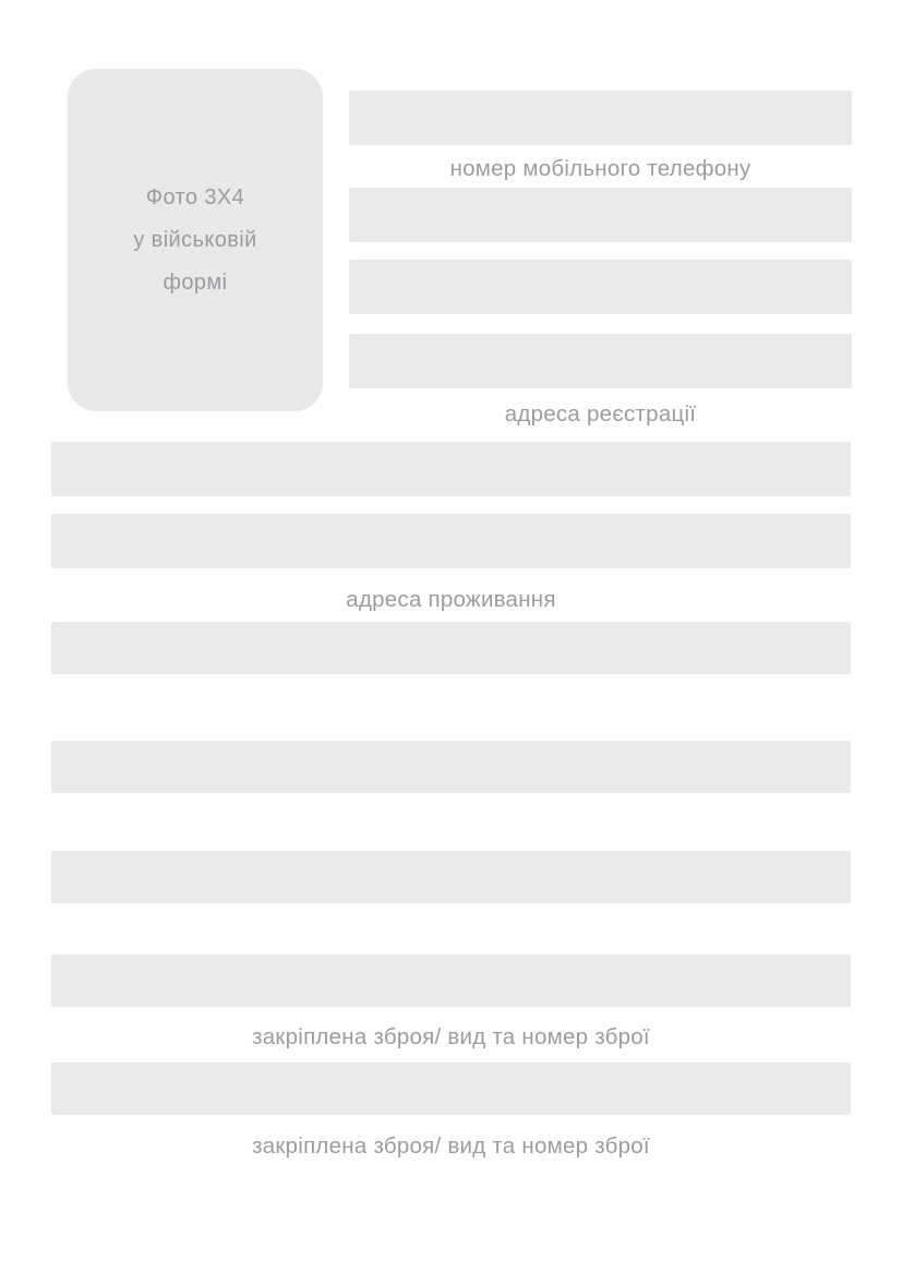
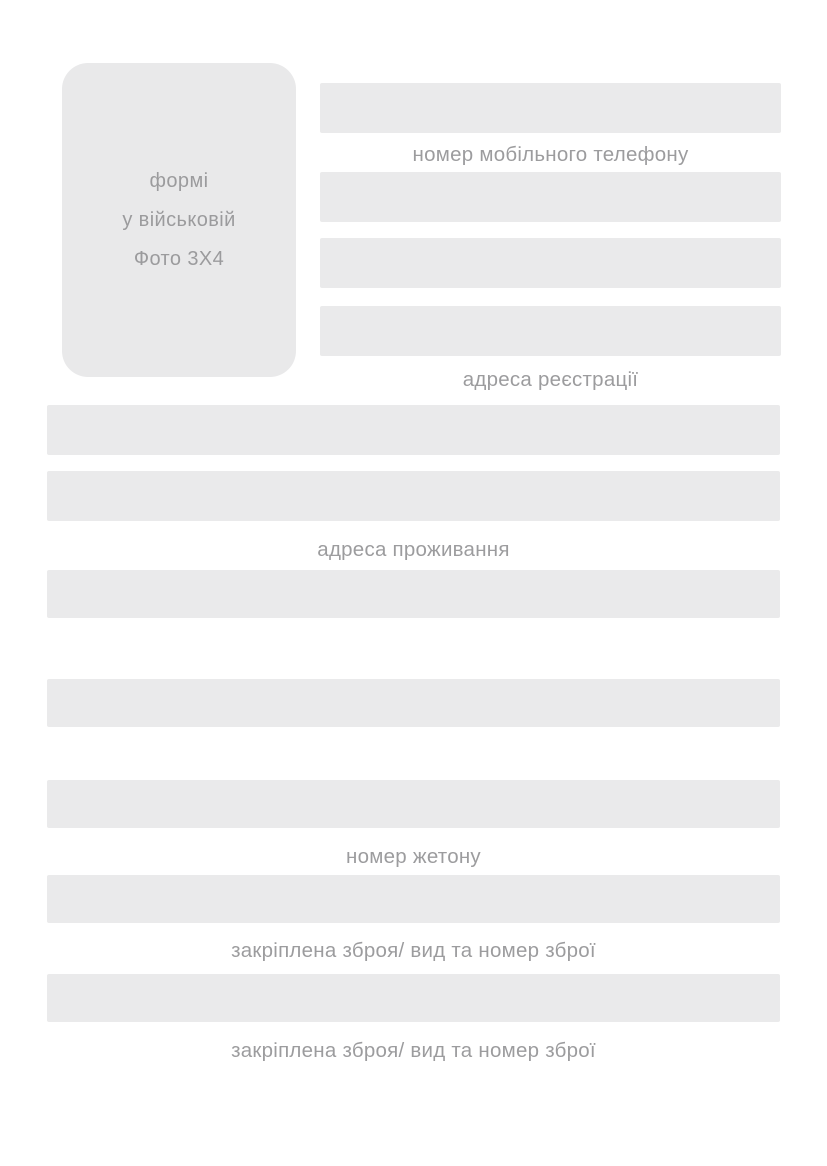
- Фото 3Х4
+ формі
  у військовій
- формі
+ Фото 3Х4
  номер мобільного телефону
  адреса реєстрації
  адреса проживання
+ номер жетону
  закріплена зброя/ вид та номер зброї
  закріплена зброя/ вид та номер зброї
